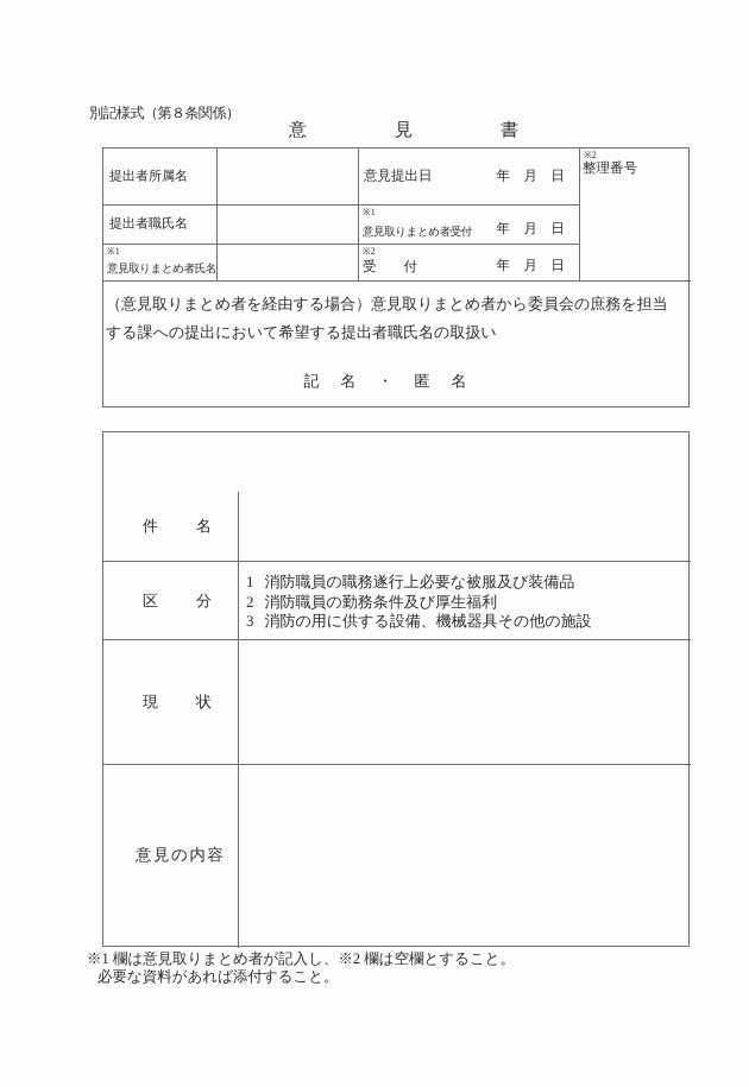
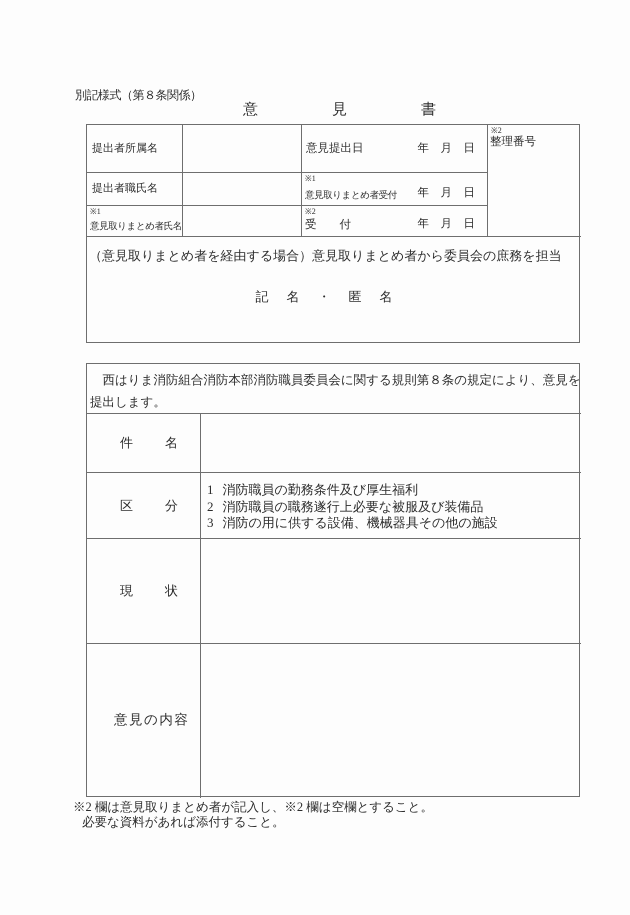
  別記様式（第８条関係）
  意見書
  提出者所属名
  意見提出日
  年 月 日
  ※2
  整理番号
  提出者職氏名
  ※1
  意見取りまとめ者受付
  年 月 日
  ※1
  意見取りまとめ者氏名
  ※2
  受 付
  年 月 日
  （意見取りまとめ者を経由する場合）意見取りまとめ者から委員会の庶務を担当
- する課への提出において希望する提出者職氏名の取扱い
  記名・匿名
+ 西はりま消防組合消防本部消防職員委員会に関する規則第８条の規定により、意見を
+ 提出します。
  件名
  区分
  1
- 消防職員の職務遂行上必要な被服及び装備品
+ 消防職員の勤務条件及び厚生福利
  2
- 消防職員の勤務条件及び厚生福利
+ 消防職員の職務遂行上必要な被服及び装備品
  3
  消防の用に供する設備、機械器具その他の施設
  現状
  意見の内容
- ※1 欄は意見取りまとめ者が記入し、※2 欄は空欄とすること。
+ ※2 欄は意見取りまとめ者が記入し、※2 欄は空欄とすること。
  必要な資料があれば添付すること。
